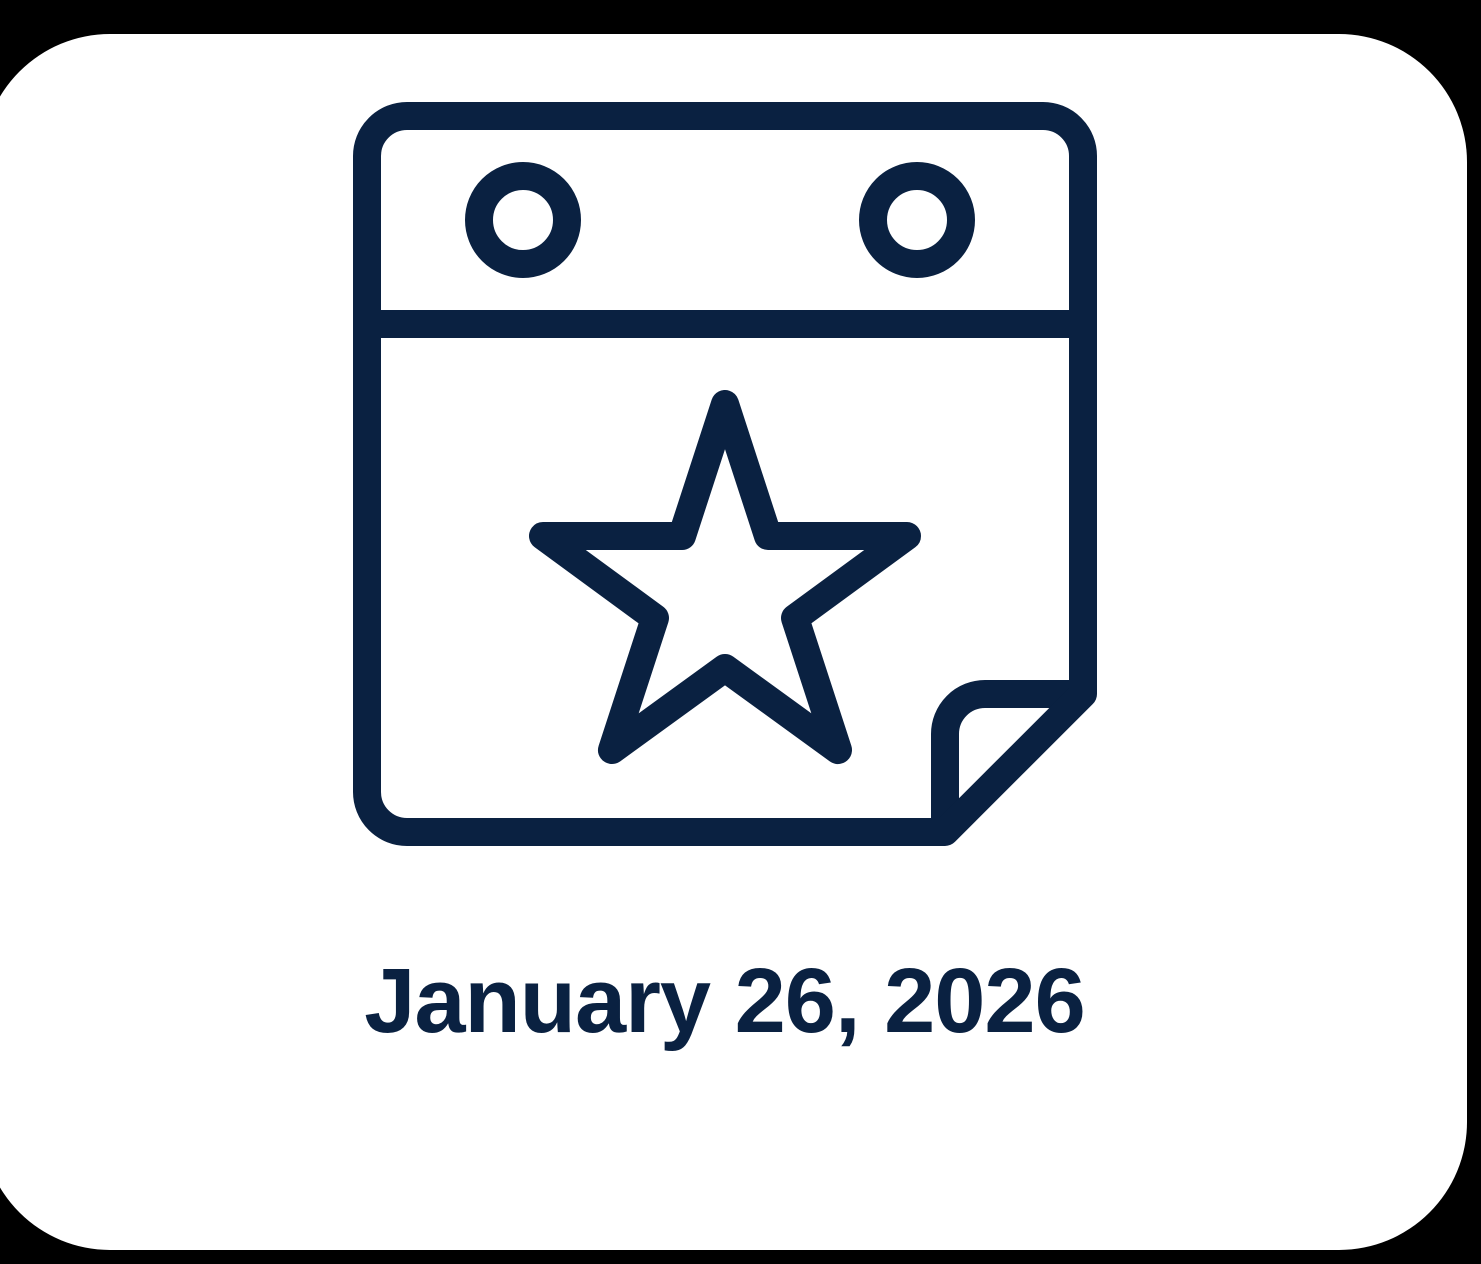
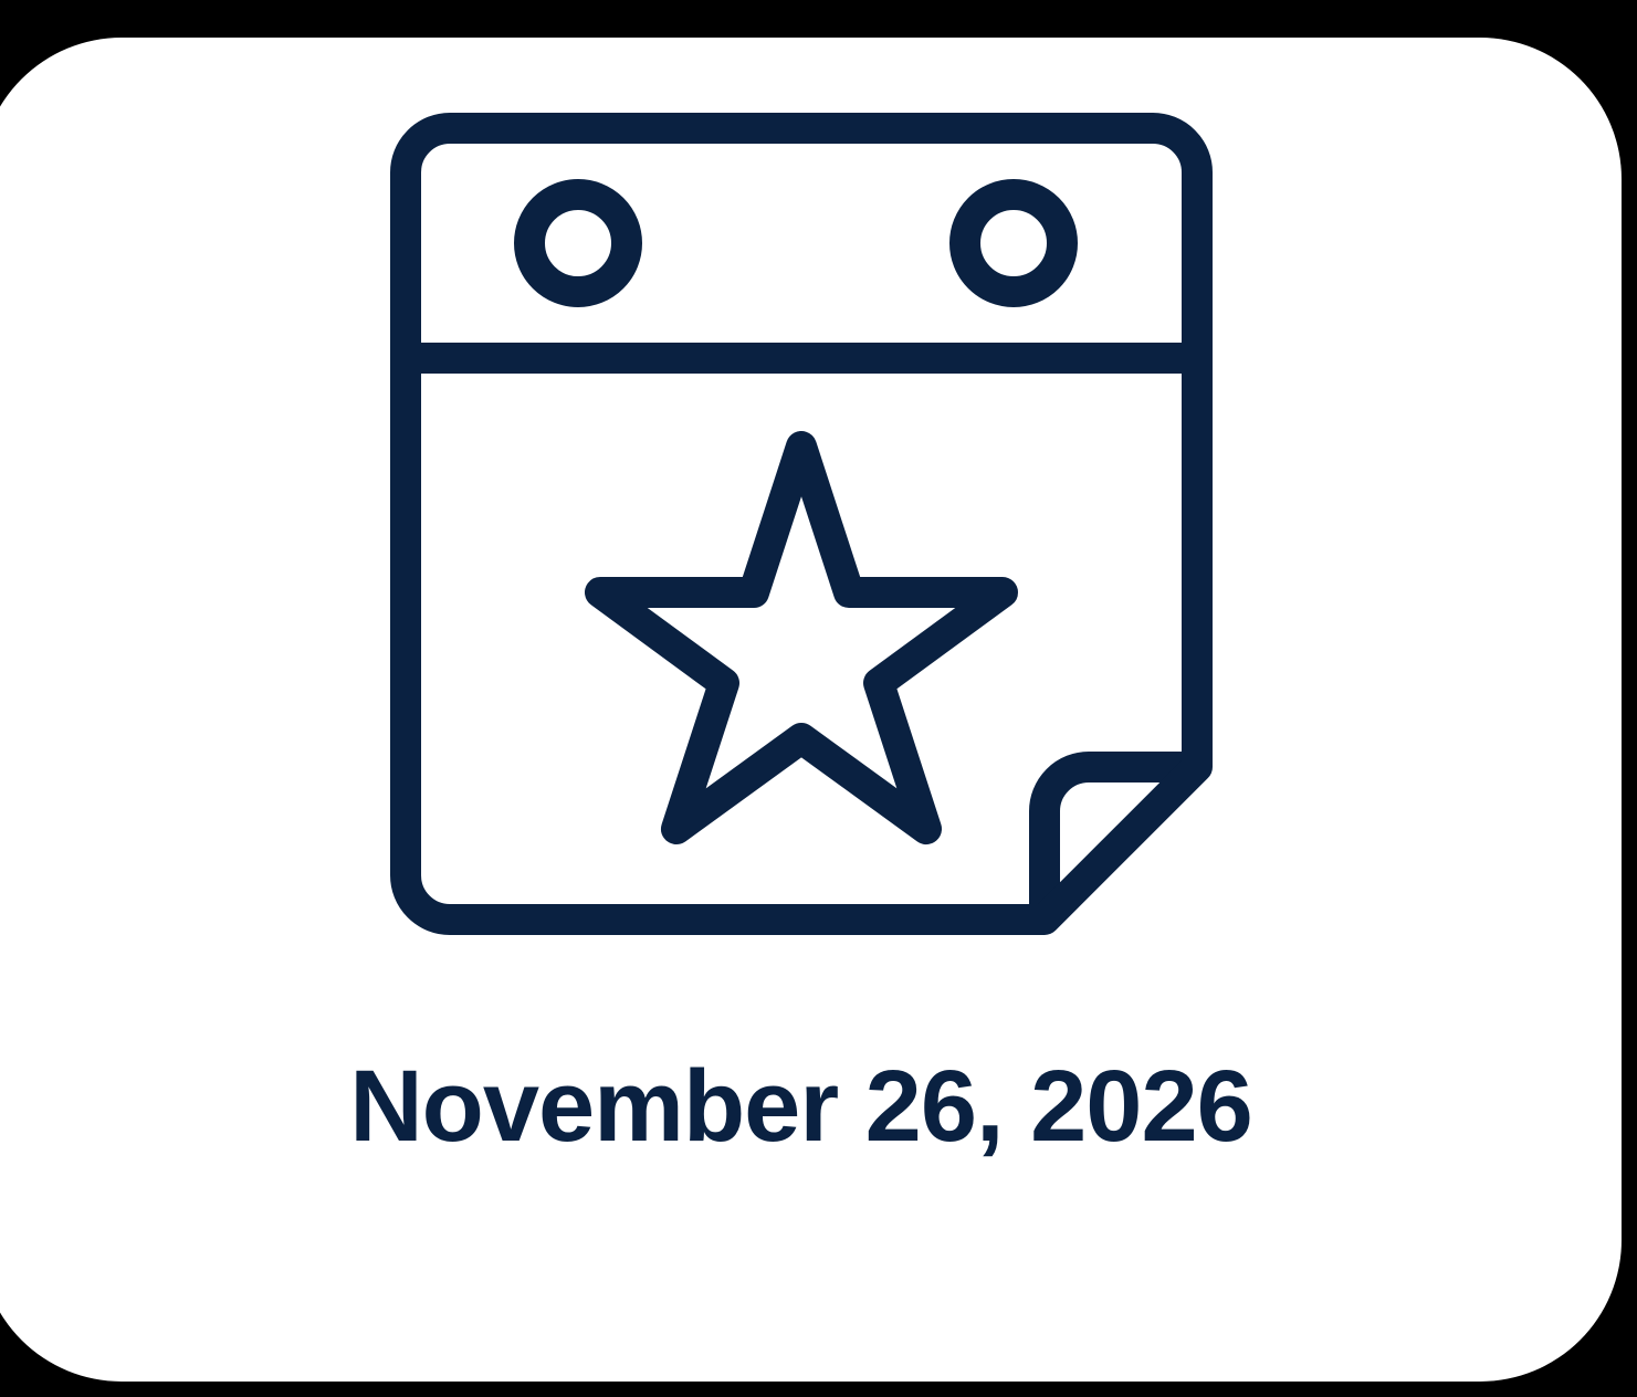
- January 26, 2026
+ November 26, 2026
